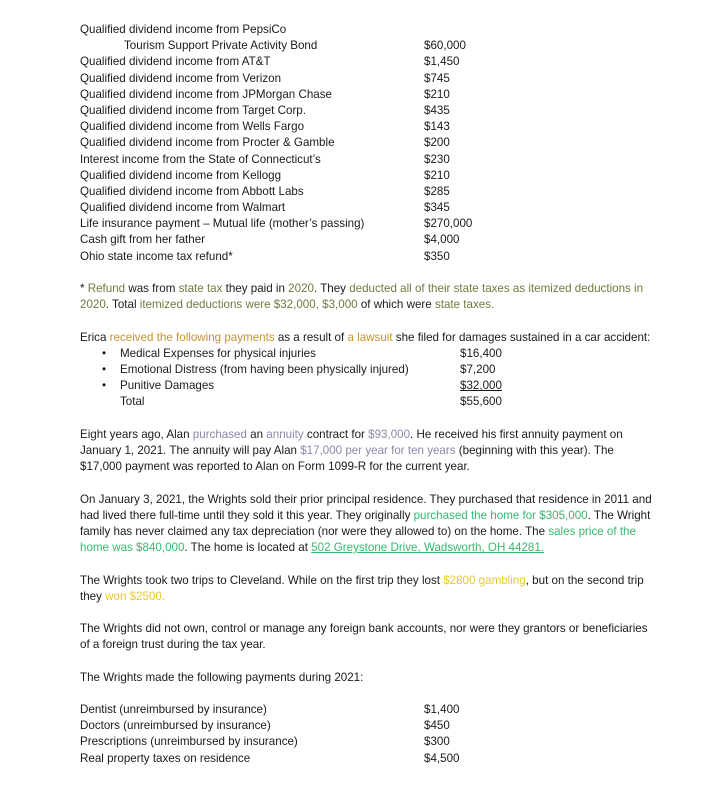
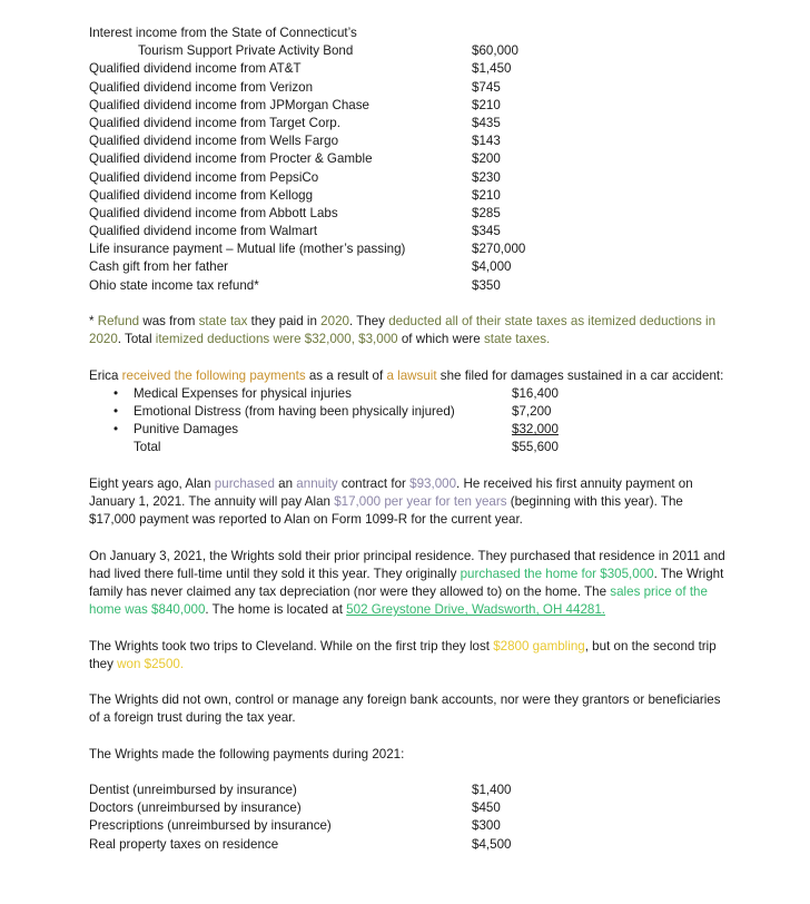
- Qualified dividend income from PepsiCo
+ Interest income from the State of Connecticut’s
  Tourism Support Private Activity Bond
  $60,000
  Qualified dividend income from AT&T
  $1,450
  Qualified dividend income from Verizon
  $745
  Qualified dividend income from JPMorgan Chase
  $210
  Qualified dividend income from Target Corp.
  $435
  Qualified dividend income from Wells Fargo
  $143
  Qualified dividend income from Procter & Gamble
  $200
- Interest income from the State of Connecticut’s
+ Qualified dividend income from PepsiCo
  $230
  Qualified dividend income from Kellogg
  $210
  Qualified dividend income from Abbott Labs
  $285
  Qualified dividend income from Walmart
  $345
  Life insurance payment – Mutual life (mother’s passing)
  $270,000
  Cash gift from her father
  $4,000
  Ohio state income tax refund*
  $350
  * Refund was from state tax they paid in 2020. They deducted all of their state taxes as itemized deductions in 2020. Total itemized deductions were $32,000, $3,000 of which were state taxes.
  Erica received the following payments as a result of a lawsuit she filed for damages sustained in a car accident:
  •
  Medical Expenses for physical injuries
  $16,400
  •
  Emotional Distress (from having been physically injured)
  $7,200
  •
  Punitive Damages
  $32,000
  Total
  $55,600
  Eight years ago, Alan purchased an annuity contract for $93,000. He received his first annuity payment on January 1, 2021. The annuity will pay Alan $17,000 per year for ten years (beginning with this year). The $17,000 payment was reported to Alan on Form 1099-R for the current year.
  On January 3, 2021, the Wrights sold their prior principal residence. They purchased that residence in 2011 and had lived there full-time until they sold it this year. They originally purchased the home for $305,000. The Wright family has never claimed any tax depreciation (nor were they allowed to) on the home. The sales price of the home was $840,000. The home is located at 502 Greystone Drive, Wadsworth, OH 44281.
  The Wrights took two trips to Cleveland. While on the first trip they lost $2800 gambling, but on the second trip they won $2500.
  The Wrights did not own, control or manage any foreign bank accounts, nor were they grantors or beneficiaries of a foreign trust during the tax year.
  The Wrights made the following payments during 2021:
  Dentist (unreimbursed by insurance)
  $1,400
  Doctors (unreimbursed by insurance)
  $450
  Prescriptions (unreimbursed by insurance)
  $300
  Real property taxes on residence
  $4,500
